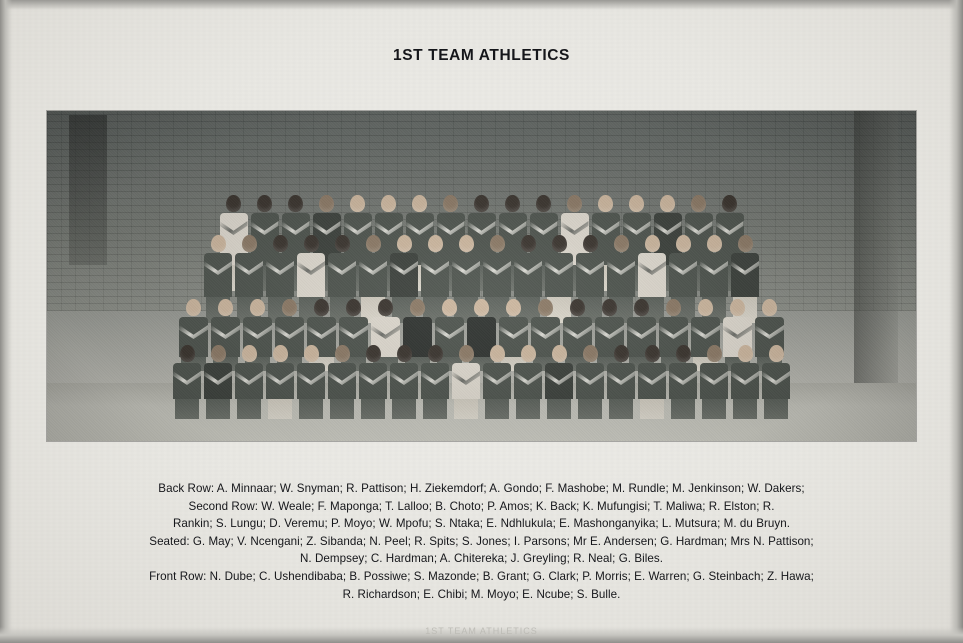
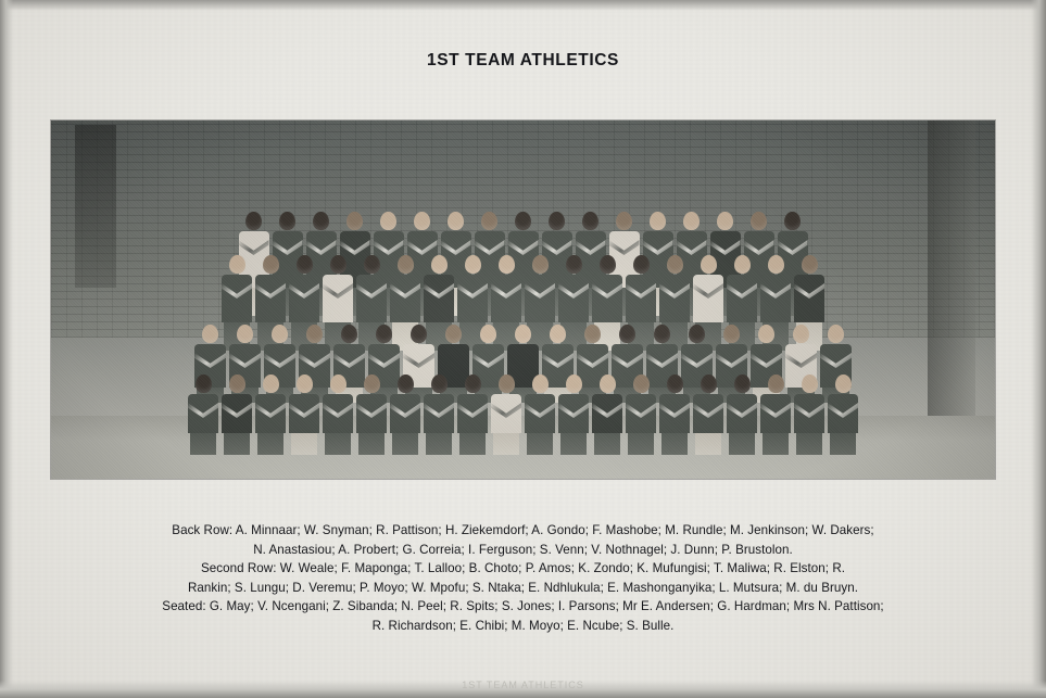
  1ST TEAM ATHLETICS
  Back Row: A. Minnaar; W. Snyman; R. Pattison; H. Ziekemdorf; A. Gondo; F. Mashobe; M. Rundle; M. Jenkinson; W. Dakers;
+ N. Anastasiou; A. Probert; G. Correia; I. Ferguson; S. Venn; V. Nothnagel; J. Dunn; P. Brustolon.
- Second Row: W. Weale; F. Maponga; T. Lalloo; B. Choto; P. Amos; K. Back; K. Mufungisi; T. Maliwa; R. Elston; R.
+ Second Row: W. Weale; F. Maponga; T. Lalloo; B. Choto; P. Amos; K. Zondo; K. Mufungisi; T. Maliwa; R. Elston; R.
  Rankin; S. Lungu; D. Veremu; P. Moyo; W. Mpofu; S. Ntaka; E. Ndhlukula; E. Mashonganyika; L. Mutsura; M. du Bruyn.
  Seated: G. May; V. Ncengani; Z. Sibanda; N. Peel; R. Spits; S. Jones; I. Parsons; Mr E. Andersen; G. Hardman; Mrs N. Pattison;
- N. Dempsey; C. Hardman; A. Chitereka; J. Greyling; R. Neal; G. Biles.
- Front Row: N. Dube; C. Ushendibaba; B. Possiwe; S. Mazonde; B. Grant; G. Clark; P. Morris; E. Warren; G. Steinbach; Z. Hawa;
  R. Richardson; E. Chibi; M. Moyo; E. Ncube; S. Bulle.
  1ST TEAM ATHLETICS
